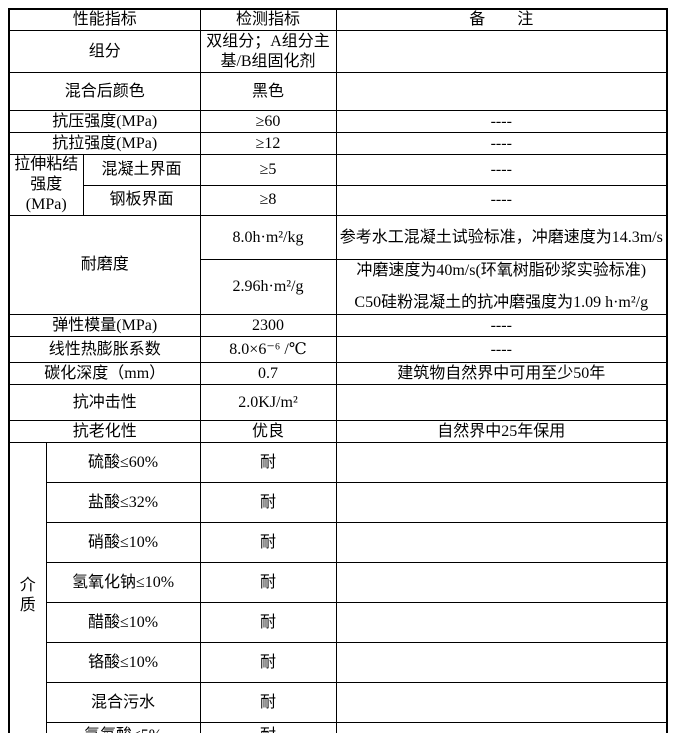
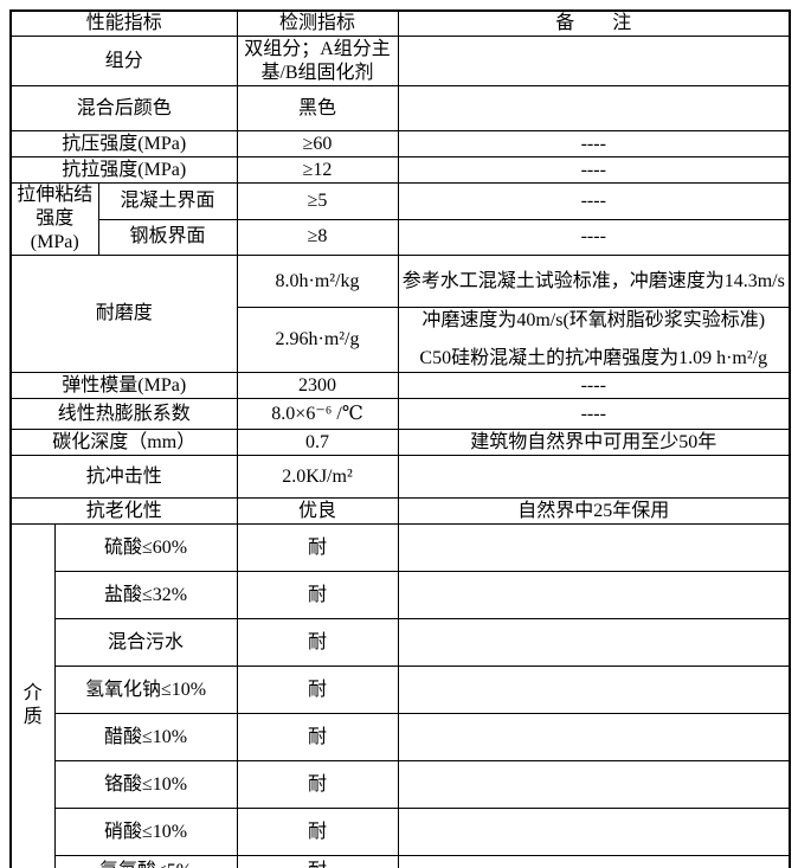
  性能指标	检测指标	备 注
  组分	双组分；A组分主基/B组固化剂
  混合后颜色	黑色
  抗压强度(MPa)	≥60	----
  抗拉强度(MPa)	≥12	----
  拉伸粘结强度(MPa)	混凝土界面	≥5	----
  钢板界面	≥8	----
  耐磨度	8.0h·m²/kg	参考水工混凝土试验标准，冲磨速度为14.3m/s
  2.96h·m²/g	冲磨速度为40m/s(环氧树脂砂浆实验标准) C50硅粉混凝土的抗冲磨强度为1.09 h·m²/g
  弹性模量(MPa)	2300	----
  线性热膨胀系数	8.0×6⁻⁶ /℃	----
  碳化深度（mm）	0.7	建筑物自然界中可用至少50年
  抗冲击性	2.0KJ/m²
  抗老化性	优良	自然界中25年保用
  介质	硫酸≤60%	耐
  盐酸≤32%	耐
- 硝酸≤10%	耐
+ 混合污水	耐
  氢氧化钠≤10%	耐
  醋酸≤10%	耐
  铬酸≤10%	耐
- 混合污水	耐
+ 硝酸≤10%	耐
